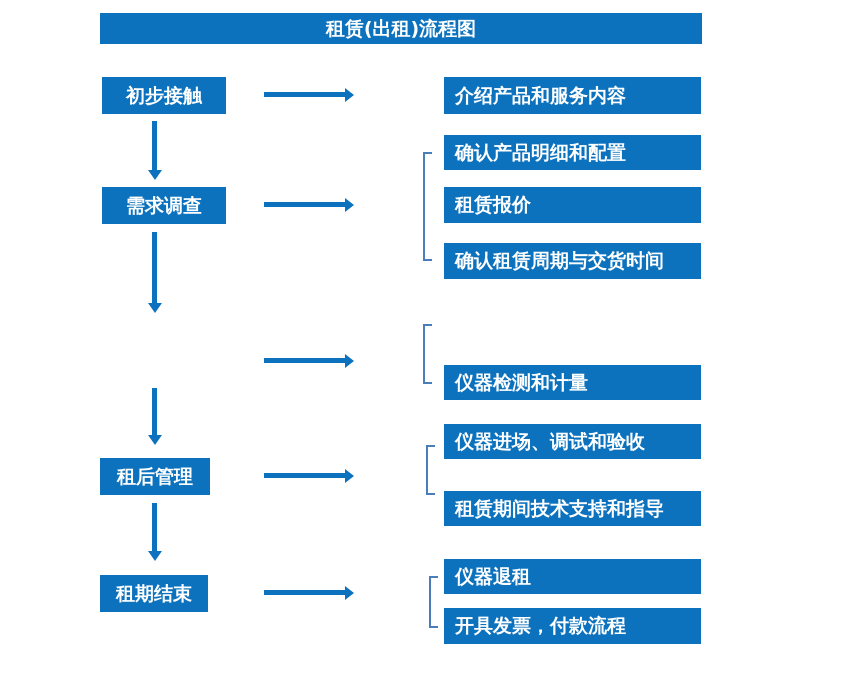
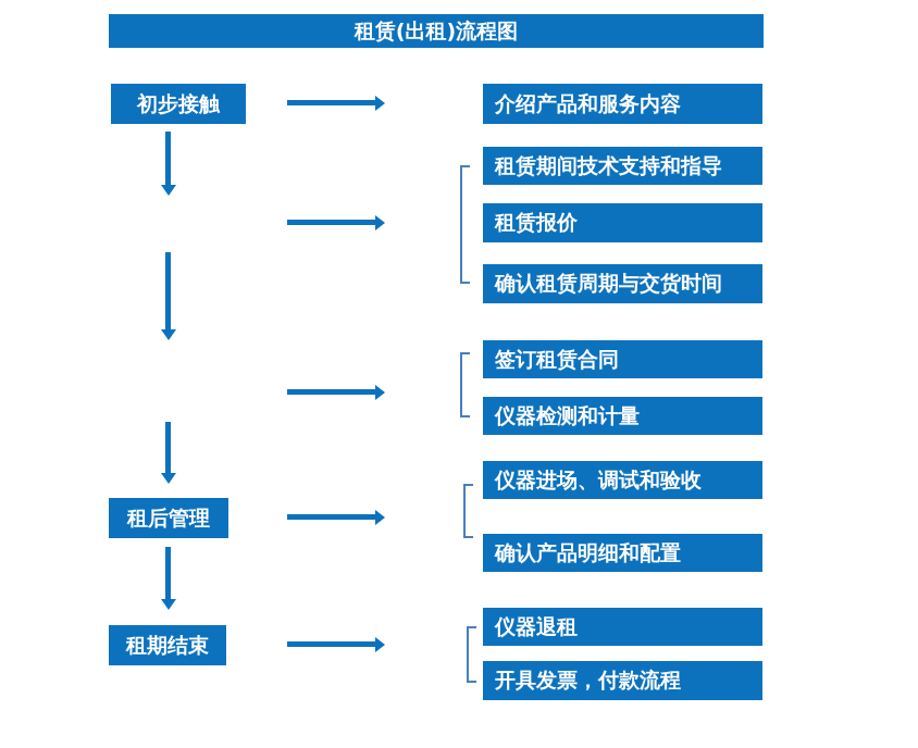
  租赁(出租)流程图
  初步接触
- 需求调查
  租后管理
  租期结束
  介绍产品和服务内容
- 确认产品明细和配置
+ 租赁期间技术支持和指导
  租赁报价
  确认租赁周期与交货时间
+ 签订租赁合同
  仪器检测和计量
  仪器进场、调试和验收
- 租赁期间技术支持和指导
+ 确认产品明细和配置
  仪器退租
  开具发票，付款流程
